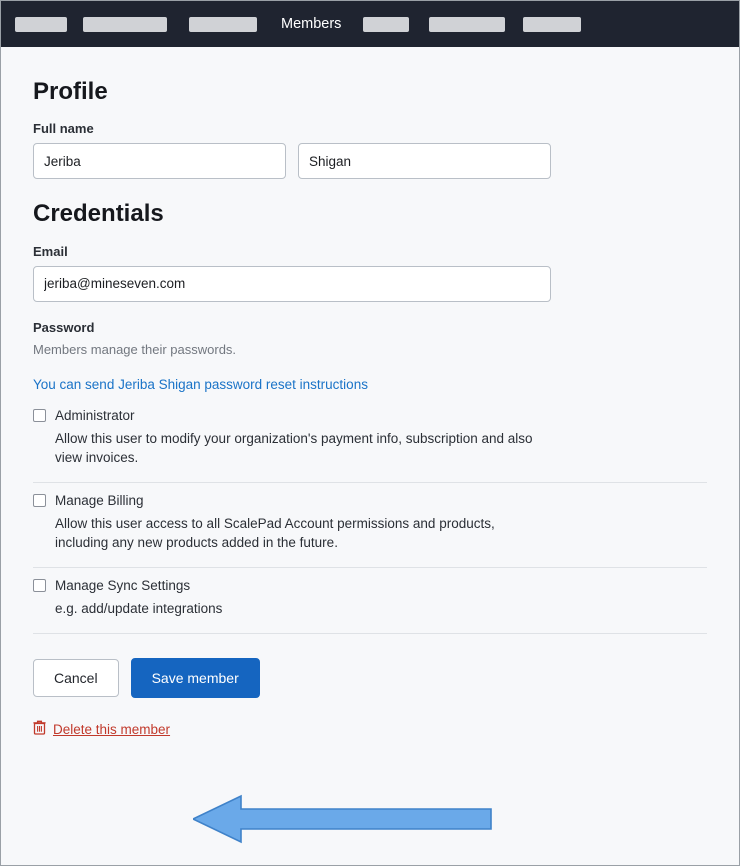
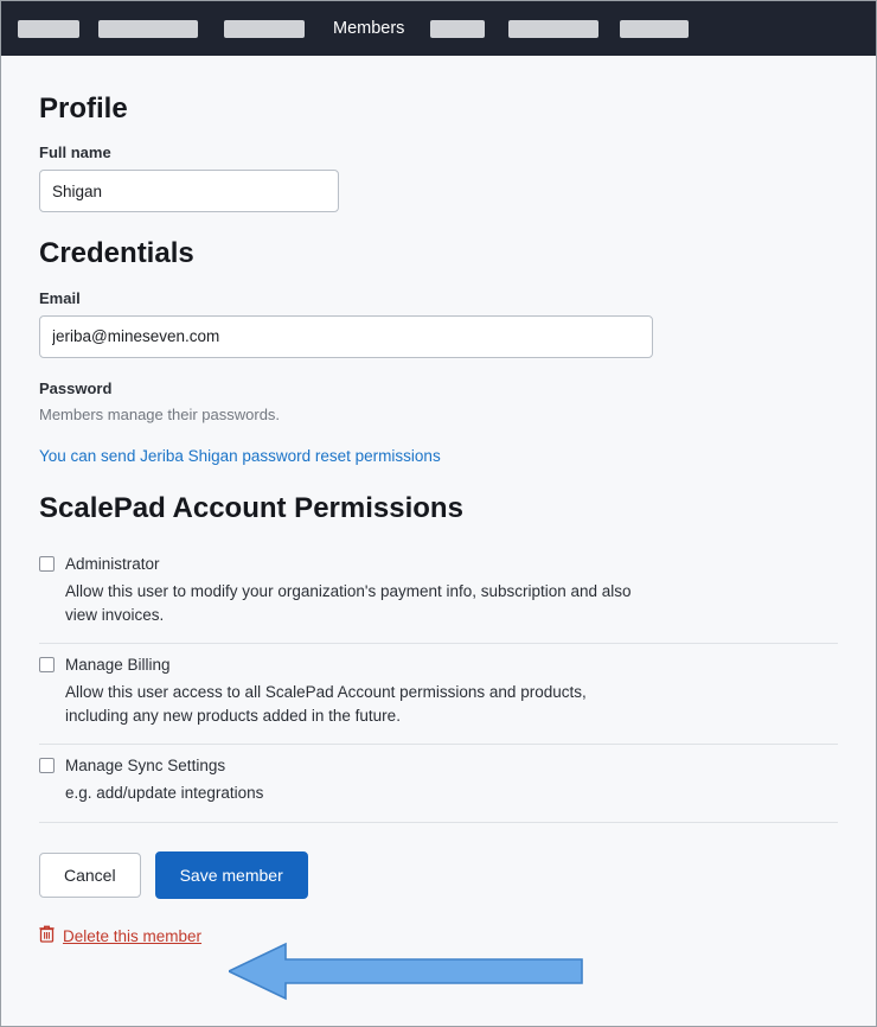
  Members
  Profile
  Full name
- Jeriba
  Shigan
  Credentials
  Email
  jeriba@mineseven.com
  Password
  Members manage their passwords.
- You can send Jeriba Shigan password reset instructions
+ You can send Jeriba Shigan password reset permissions
+ ScalePad Account Permissions
  Administrator
  Allow this user to modify your organization's payment info, subscription and also view invoices.
  Manage Billing
  Allow this user access to all ScalePad Account permissions and products, including any new products added in the future.
  Manage Sync Settings
  e.g. add/update integrations
  Cancel
  Save member
  Delete this member
